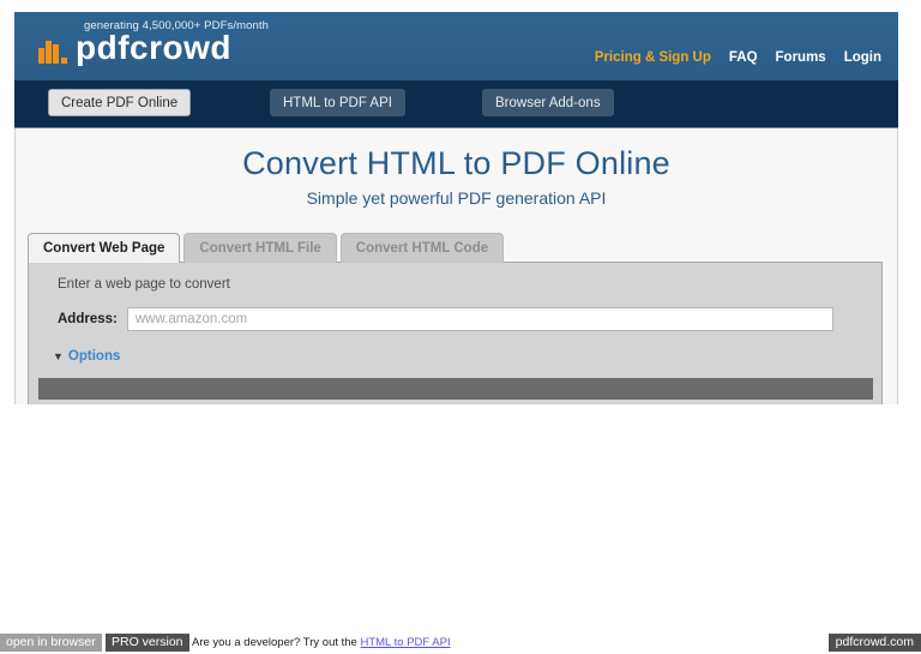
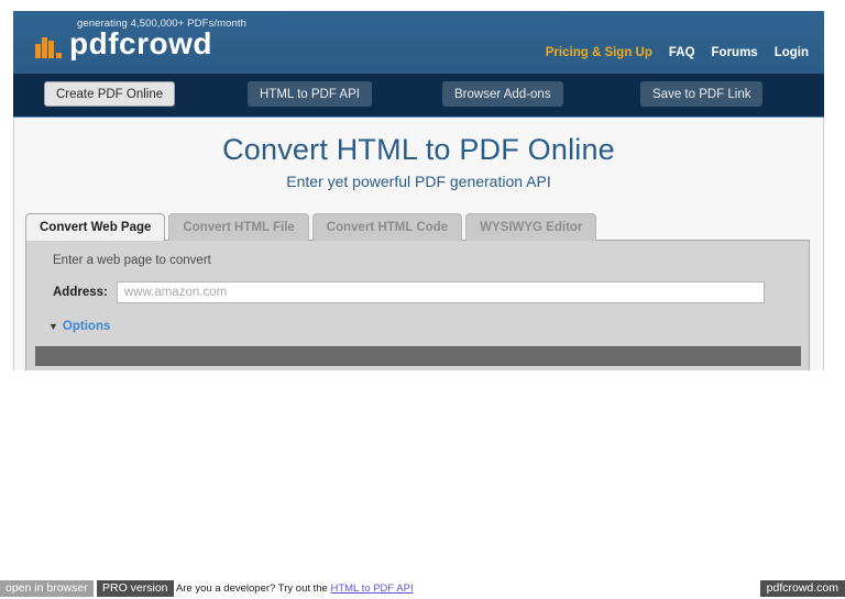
  generating 4,500,000+ PDFs/month
  pdfcrowd
  Pricing & Sign Up
  FAQ
  Forums
  Login
  Create PDF Online
  HTML to PDF API
  Browser Add-ons
+ Save to PDF Link
  Convert HTML to PDF Online
- Simple yet powerful PDF generation API
+ Enter yet powerful PDF generation API
  Convert Web Page
  Convert HTML File
  Convert HTML Code
+ WYSIWYG Editor
  Enter a web page to convert
  Address:
  www.amazon.com
  ▼
  Options
  open in browser
  PRO version
  Are you a developer? Try out the HTML to PDF API
  pdfcrowd.com
